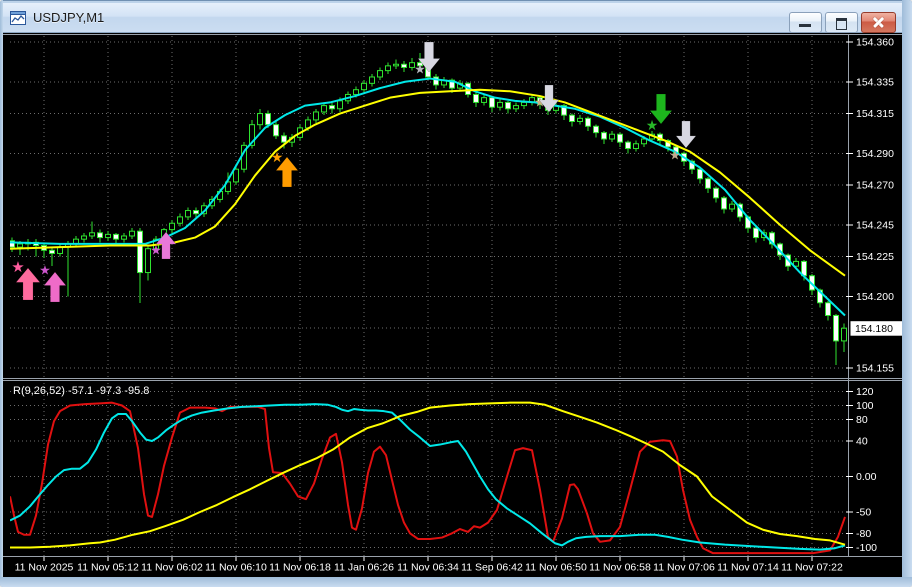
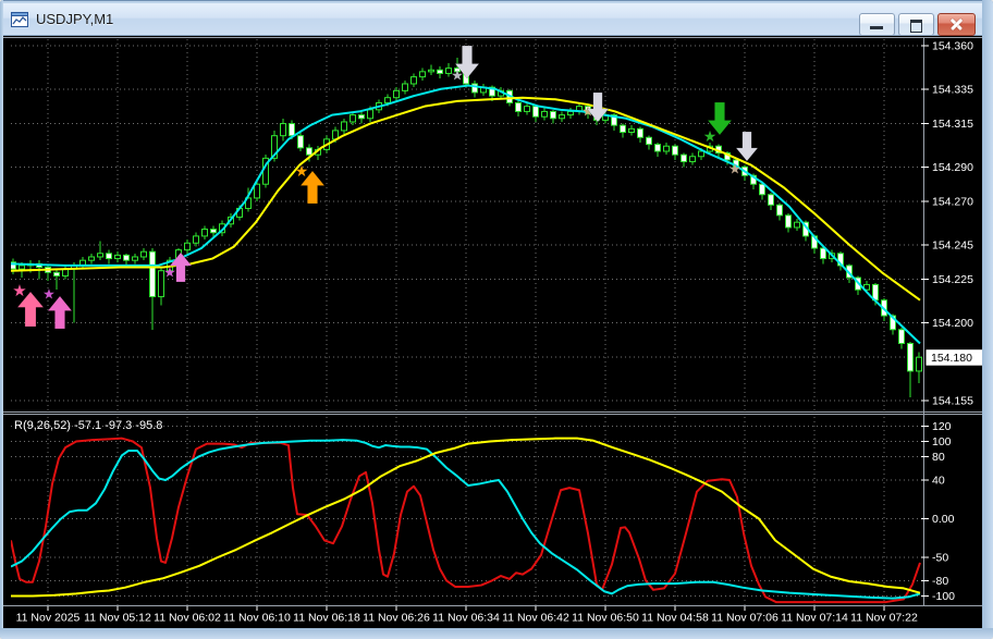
  ★
  ★
  ★
  ★
  ★
  ★
  ★
  ★
  154.360
  154.335
  154.315
  154.290
  154.270
  154.245
  154.225
  154.200
  154.155
  154.180
  120
  100
  80
  40
  0.00
  -50
  -80
  -100
  11 Nov 2025
  11 Nov 05:12
  11 Nov 06:02
  11 Nov 06:10
  11 Nov 06:18
- 11 Jan 06:26
+ 11 Nov 06:26
  11 Nov 06:34
- 11 Sep 06:42
+ 11 Nov 06:42
  11 Nov 06:50
- 11 Nov 06:58
+ 11 Nov 04:58
  11 Nov 07:06
  11 Nov 07:14
  11 Nov 07:22
  R(9,26,52) -57.1 -97.3 -95.8
  USDJPY,M1
